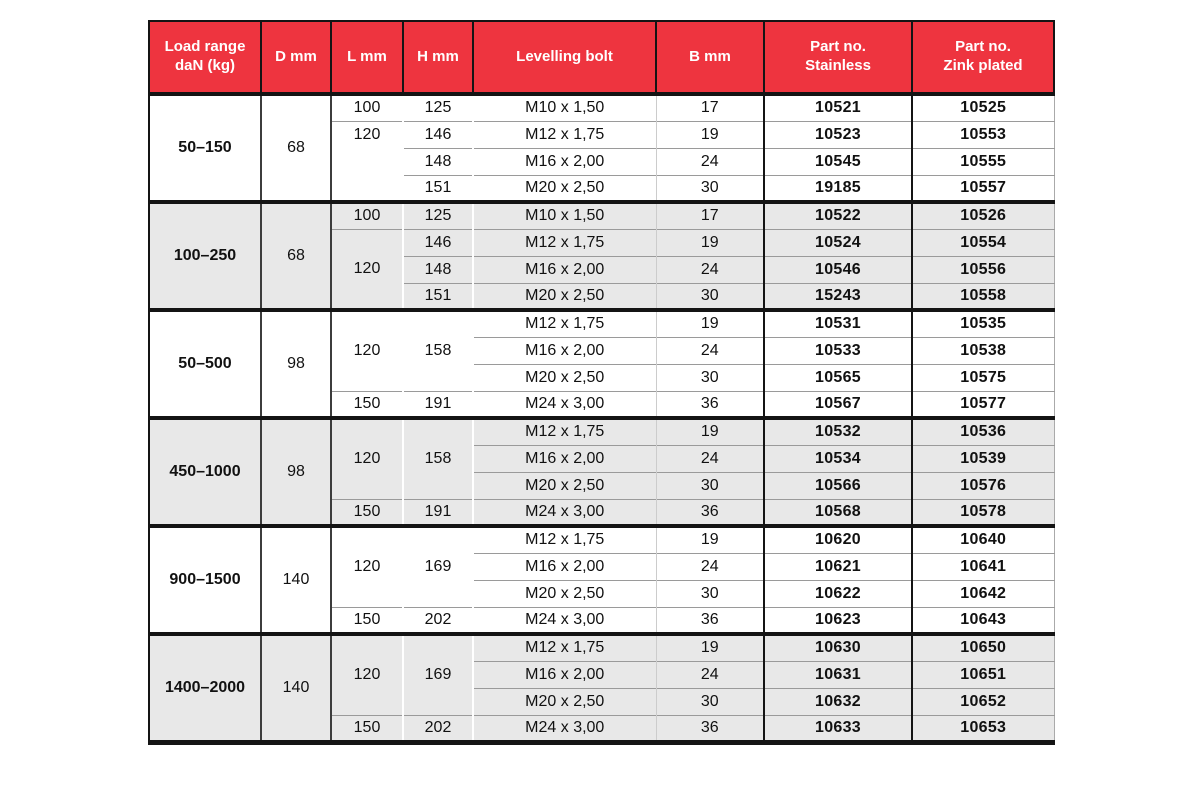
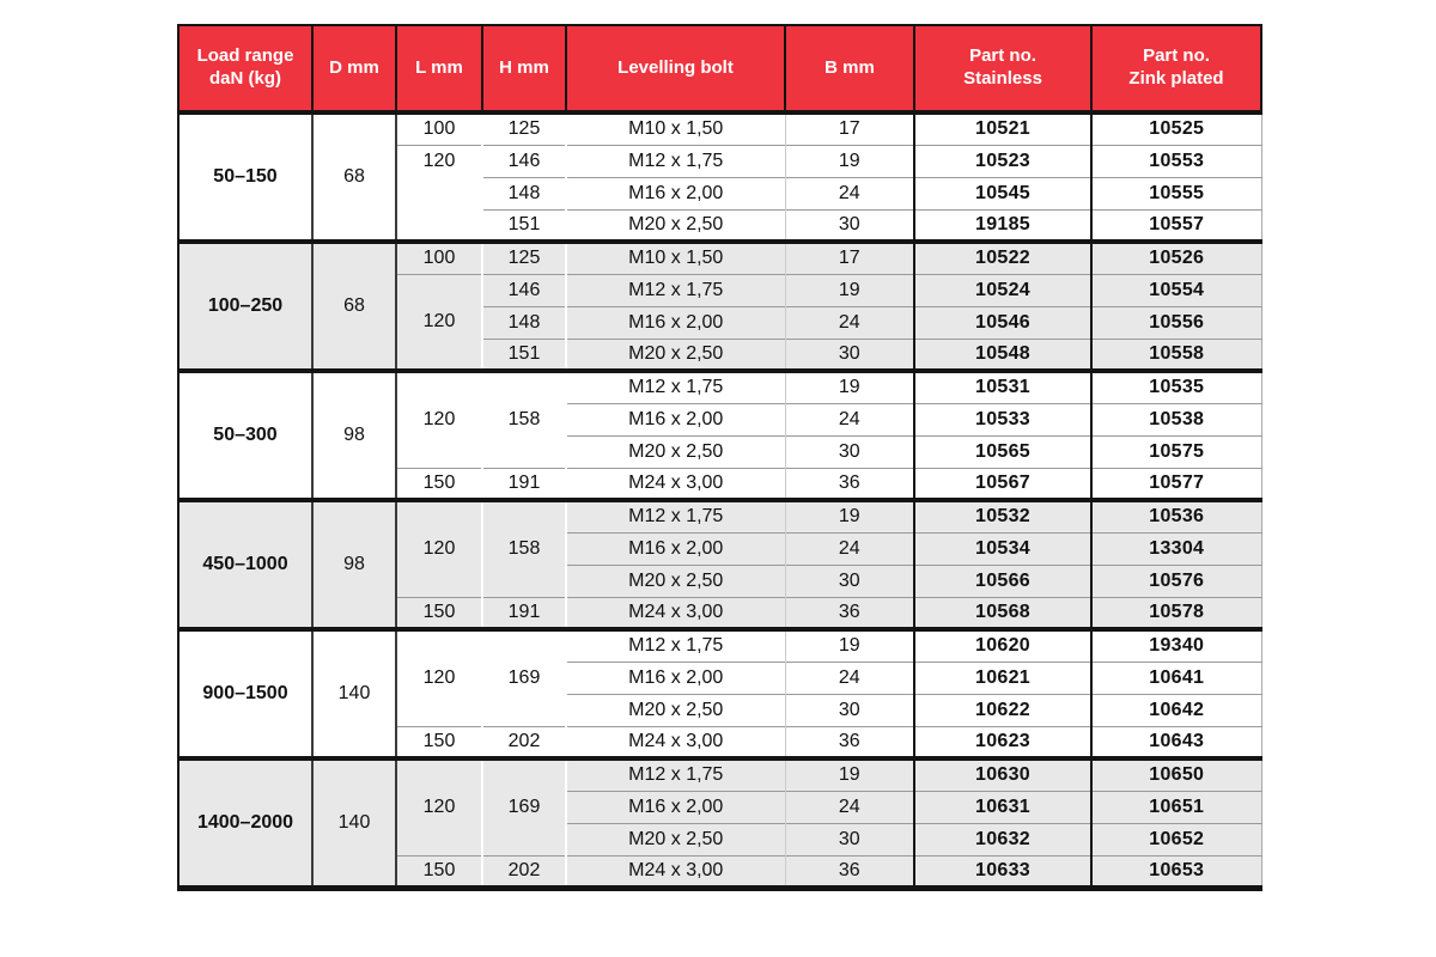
  Load range daN (kg)	D mm	L mm	H mm	Levelling bolt	B mm	Part no. Stainless	Part no. Zink plated
  50–150	68	100	125	M10 x 1,50	17	10521	10525
  120	146	M12 x 1,75	19	10523	10553
  148	M16 x 2,00	24	10545	10555
  151	M20 x 2,50	30	19185	10557
  100–250	68	100	125	M10 x 1,50	17	10522	10526
  120	146	M12 x 1,75	19	10524	10554
  148	M16 x 2,00	24	10546	10556
- 151	M20 x 2,50	30	15243	10558
+ 151	M20 x 2,50	30	10548	10558
- 50–500	98	120	158	M12 x 1,75	19	10531	10535
+ 50–300	98	120	158	M12 x 1,75	19	10531	10535
  M16 x 2,00	24	10533	10538
  M20 x 2,50	30	10565	10575
  150	191	M24 x 3,00	36	10567	10577
  450–1000	98	120	158	M12 x 1,75	19	10532	10536
- M16 x 2,00	24	10534	10539
+ M16 x 2,00	24	10534	13304
  M20 x 2,50	30	10566	10576
  150	191	M24 x 3,00	36	10568	10578
- 900–1500	140	120	169	M12 x 1,75	19	10620	10640
+ 900–1500	140	120	169	M12 x 1,75	19	10620	19340
  M16 x 2,00	24	10621	10641
  M20 x 2,50	30	10622	10642
  150	202	M24 x 3,00	36	10623	10643
  1400–2000	140	120	169	M12 x 1,75	19	10630	10650
  M16 x 2,00	24	10631	10651
  M20 x 2,50	30	10632	10652
  150	202	M24 x 3,00	36	10633	10653
